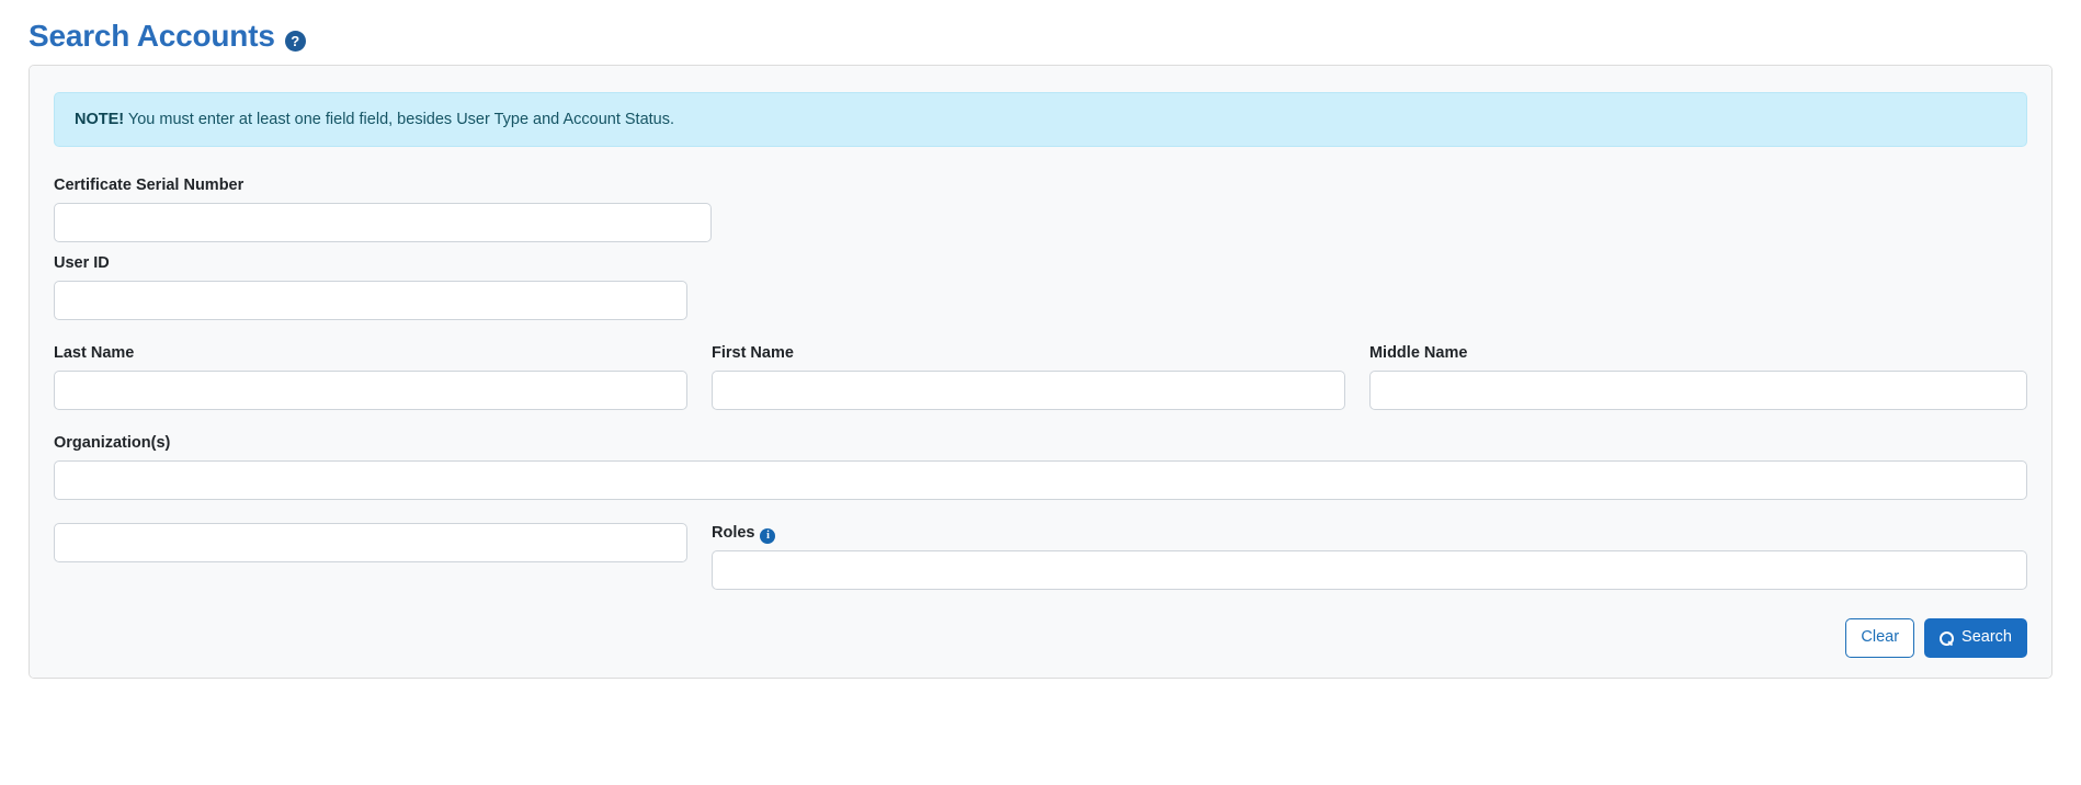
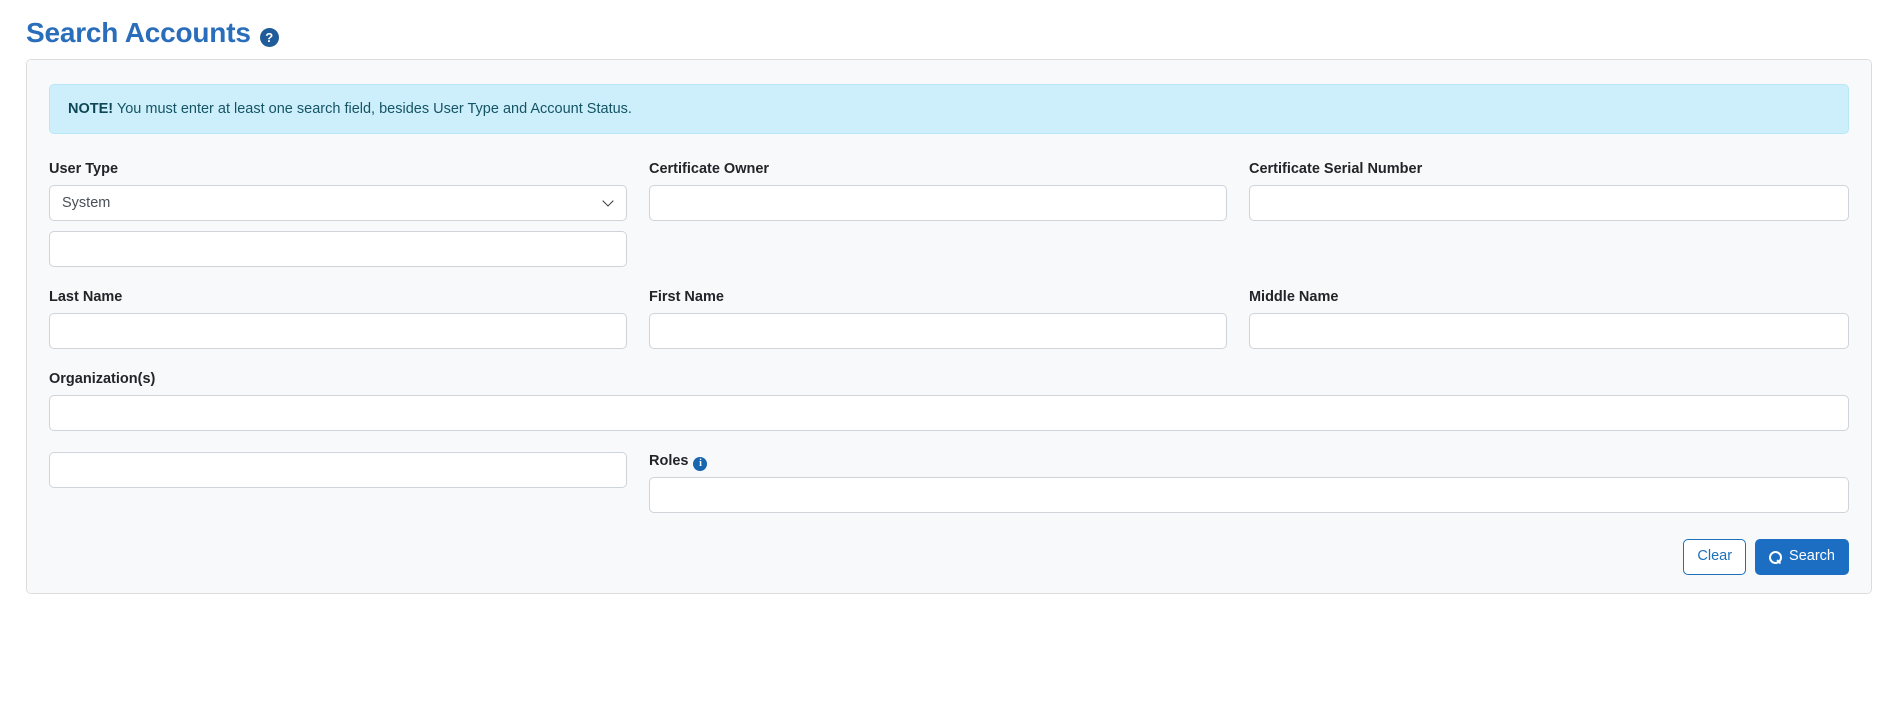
  Search Accounts
  ?
- NOTE! You must enter at least one field field, besides User Type and Account Status.
+ NOTE! You must enter at least one search field, besides User Type and Account Status.
+ User Type
+ System
+ Certificate Owner
  Certificate Serial Number
- User ID
  Last Name
  First Name
  Middle Name
  Organization(s)
  Roles i
  Clear
  Search
